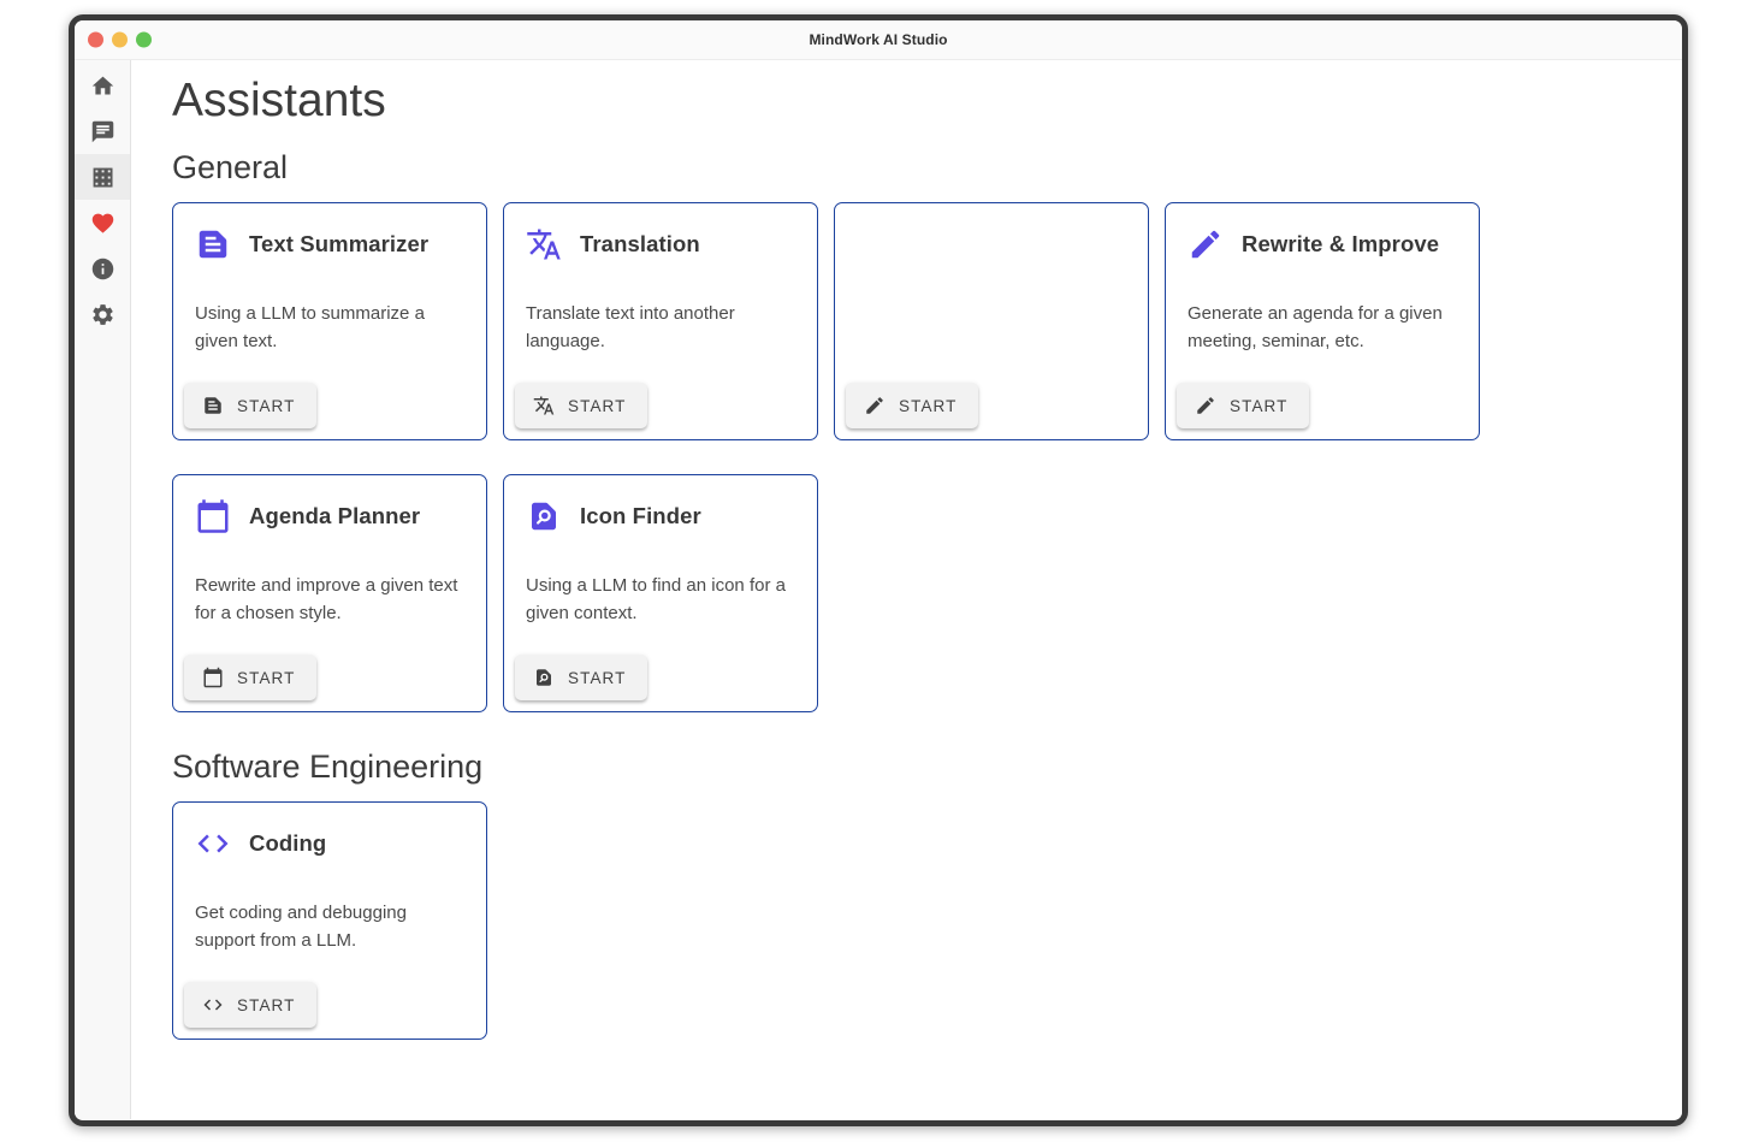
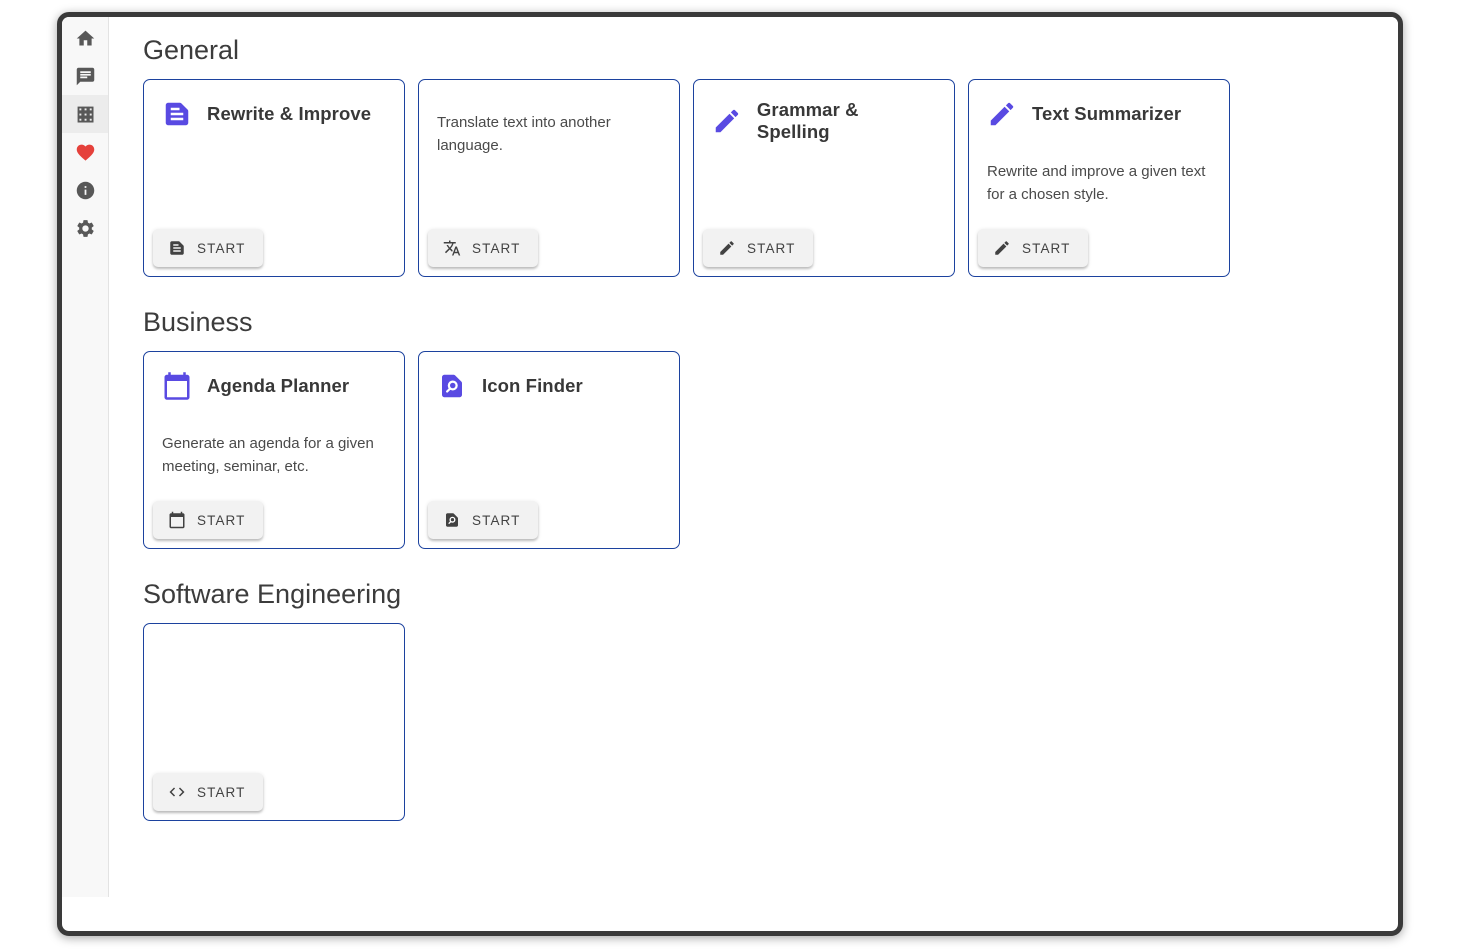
- MindWork AI Studio
- Assistants
  General
- Text Summarizer
+ Rewrite & Improve
- Using a LLM to summarize a given text.
  START
- Translation
  Translate text into another language.
  START
+ Grammar & Spelling
  START
- Rewrite & Improve
+ Text Summarizer
- Generate an agenda for a given meeting, seminar, etc.
+ Rewrite and improve a given text for a chosen style.
  START
+ Business
  Agenda Planner
- Rewrite and improve a given text for a chosen style.
+ Generate an agenda for a given meeting, seminar, etc.
  START
  Icon Finder
- Using a LLM to find an icon for a given context.
  START
  Software Engineering
- Coding
- Get coding and debugging support from a LLM.
  START
